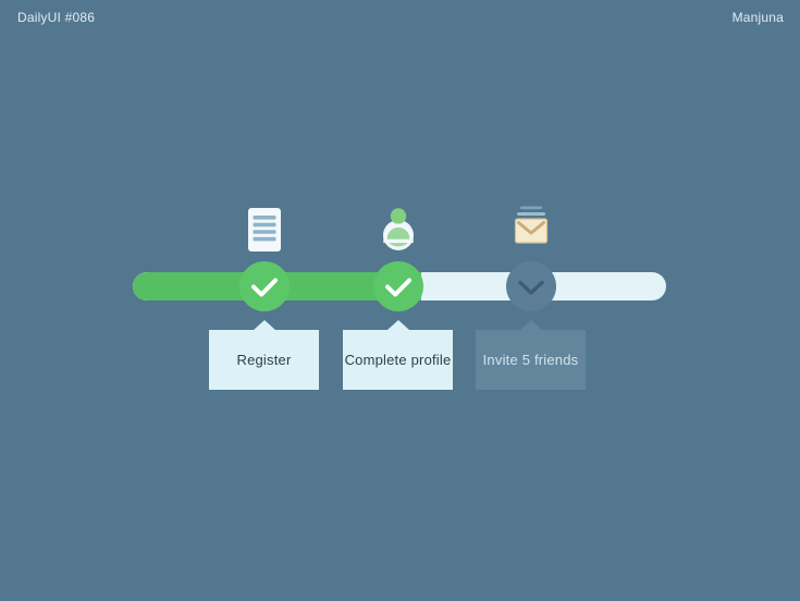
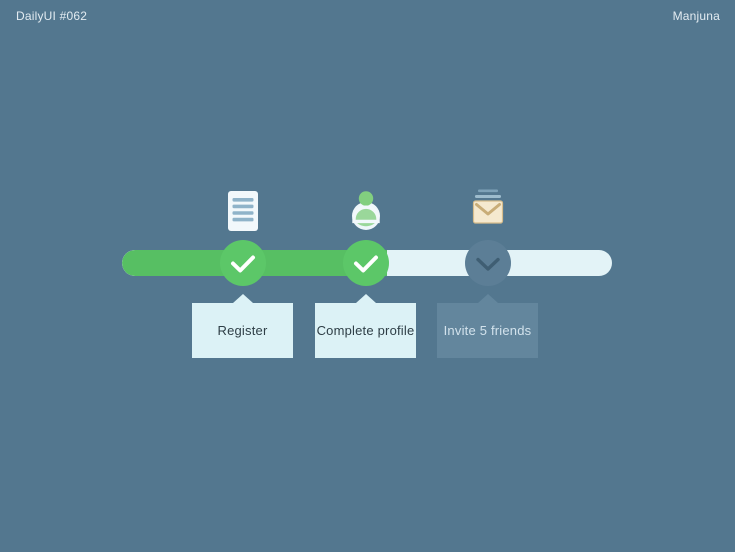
- DailyUI #086
+ DailyUI #062
  Manjuna
  Register
  Complete profile
  Invite 5 friends
